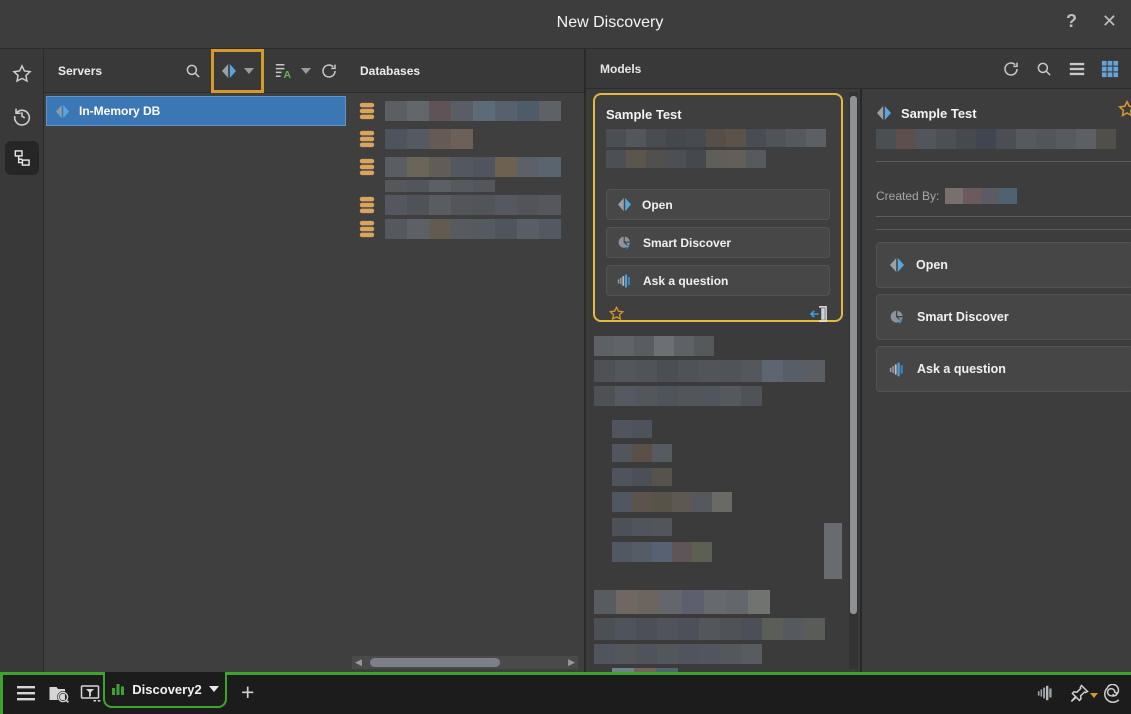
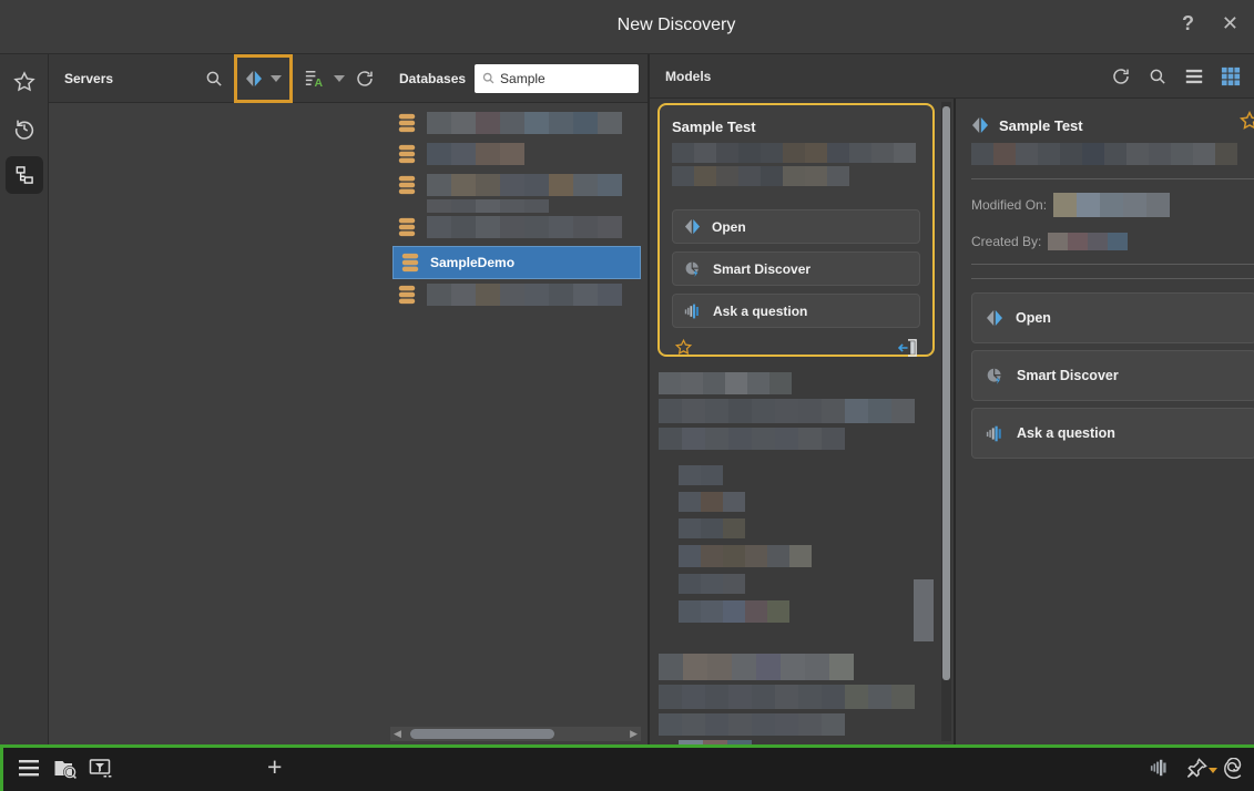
  New Discovery
  ?
  ✕
  Servers
  A
- In-Memory DB
  Databases
+ Sample
+ SampleDemo
  ◀
  ▶
  Models
  Sample Test
  Open
  Smart Discover
  Ask a question
  Sample Test
+ Modified On:
  Created By:
  Open
  Smart Discover
  Ask a question
- Discovery2
  +
